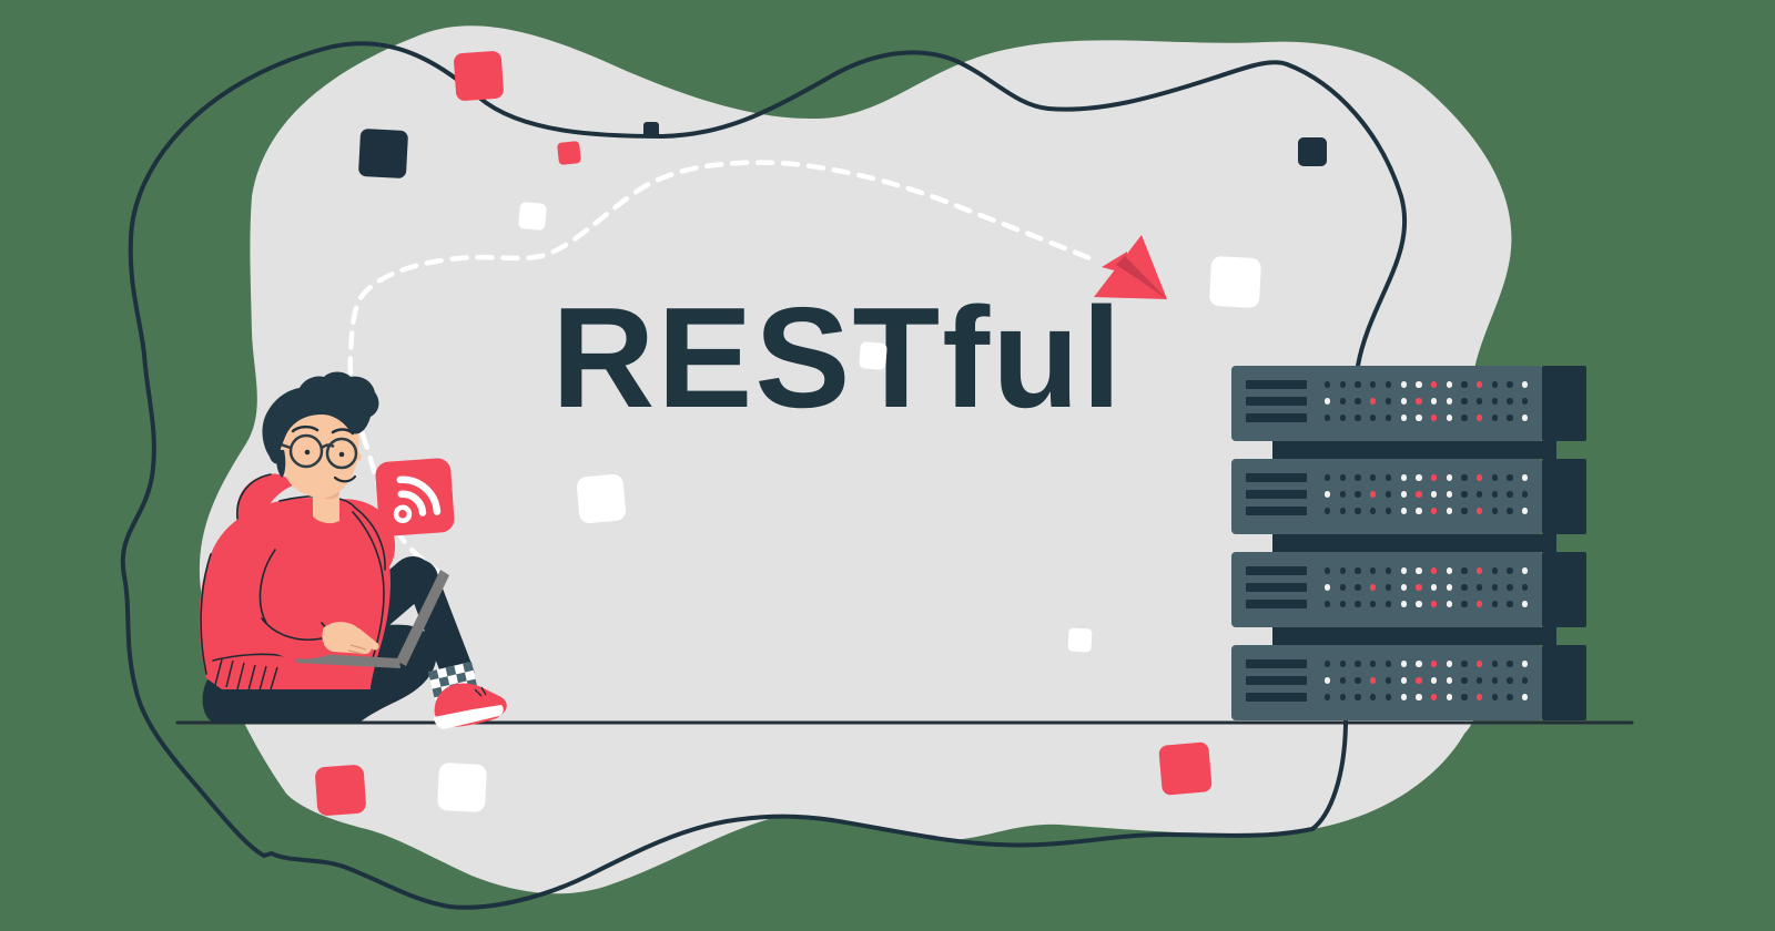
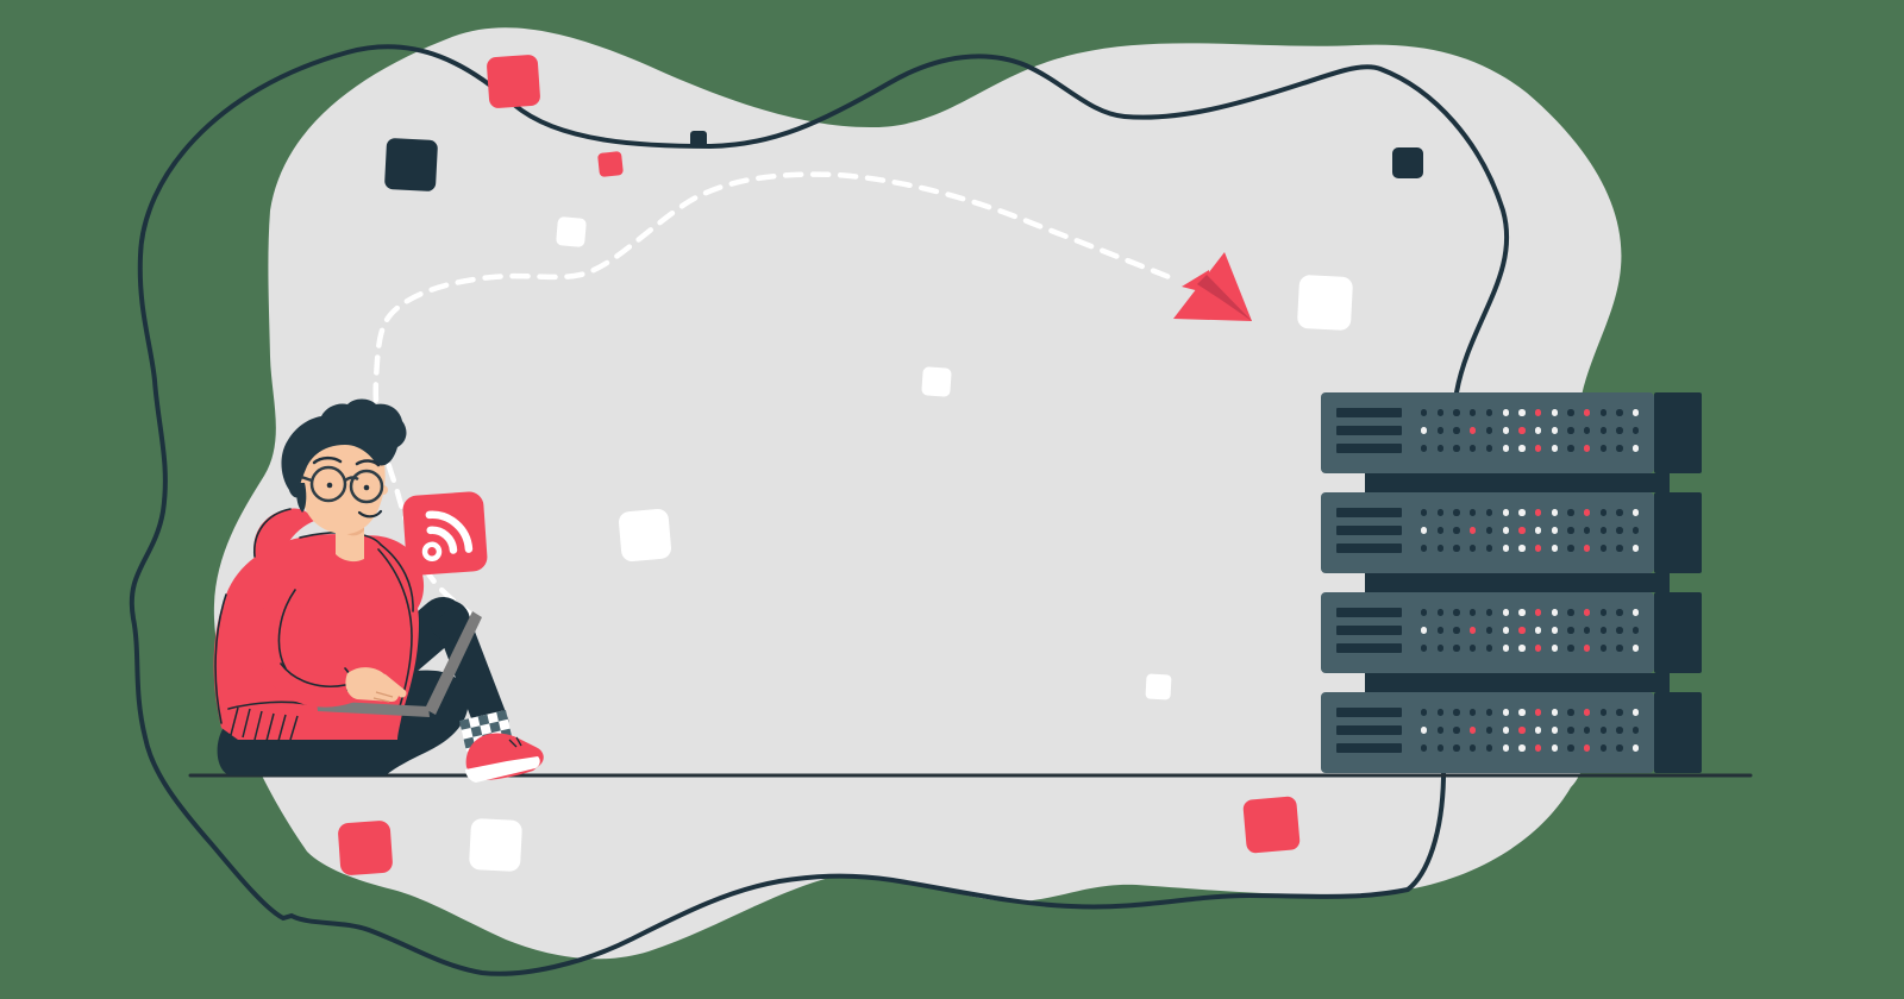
- RESTful
